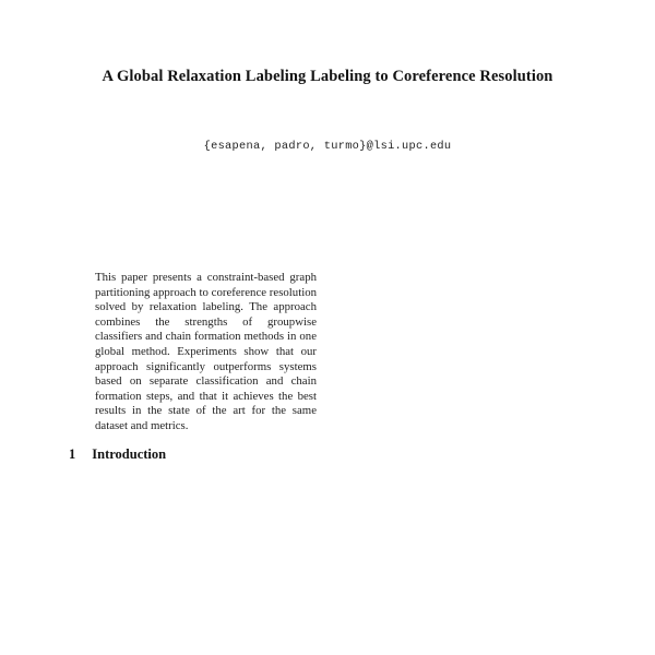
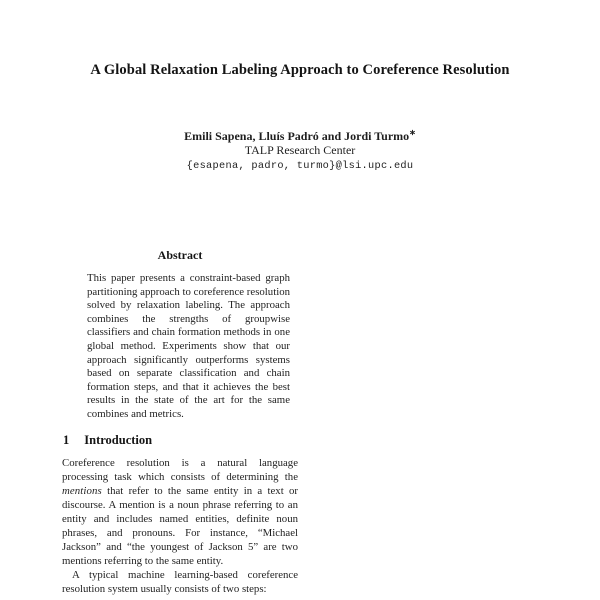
- A Global Relaxation Labeling Labeling to Coreference Resolution
+ A Global Relaxation Labeling Approach to Coreference Resolution
+ Emili Sapena, Lluís Padró and Jordi Turmo∗
+ TALP Research Center
  {esapena, padro, turmo}@lsi.upc.edu
+ Abstract
- This paper presents a constraint-based graph partitioning approach to coreference resolution solved by relaxation labeling. The approach combines the strengths of groupwise classifiers and chain formation methods in one global method. Experiments show that our approach significantly outperforms systems based on separate classification and chain formation steps, and that it achieves the best results in the state of the art for the same dataset and metrics.
+ This paper presents a constraint-based graph partitioning approach to coreference resolution solved by relaxation labeling. The approach combines the strengths of groupwise classifiers and chain formation methods in one global method. Experiments show that our approach significantly outperforms systems based on separate classification and chain formation steps, and that it achieves the best results in the state of the art for the same combines and metrics.
  1 Introduction
+ Coreference resolution is a natural language processing task which consists of determining the mentions that refer to the same entity in a text or discourse. A mention is a noun phrase referring to an entity and includes named entities, definite noun phrases, and pronouns. For instance, “Michael Jackson” and “the youngest of Jackson 5” are two mentions referring to the same entity.
+ A typical machine learning-based coreference resolution system usually consists of two steps:
